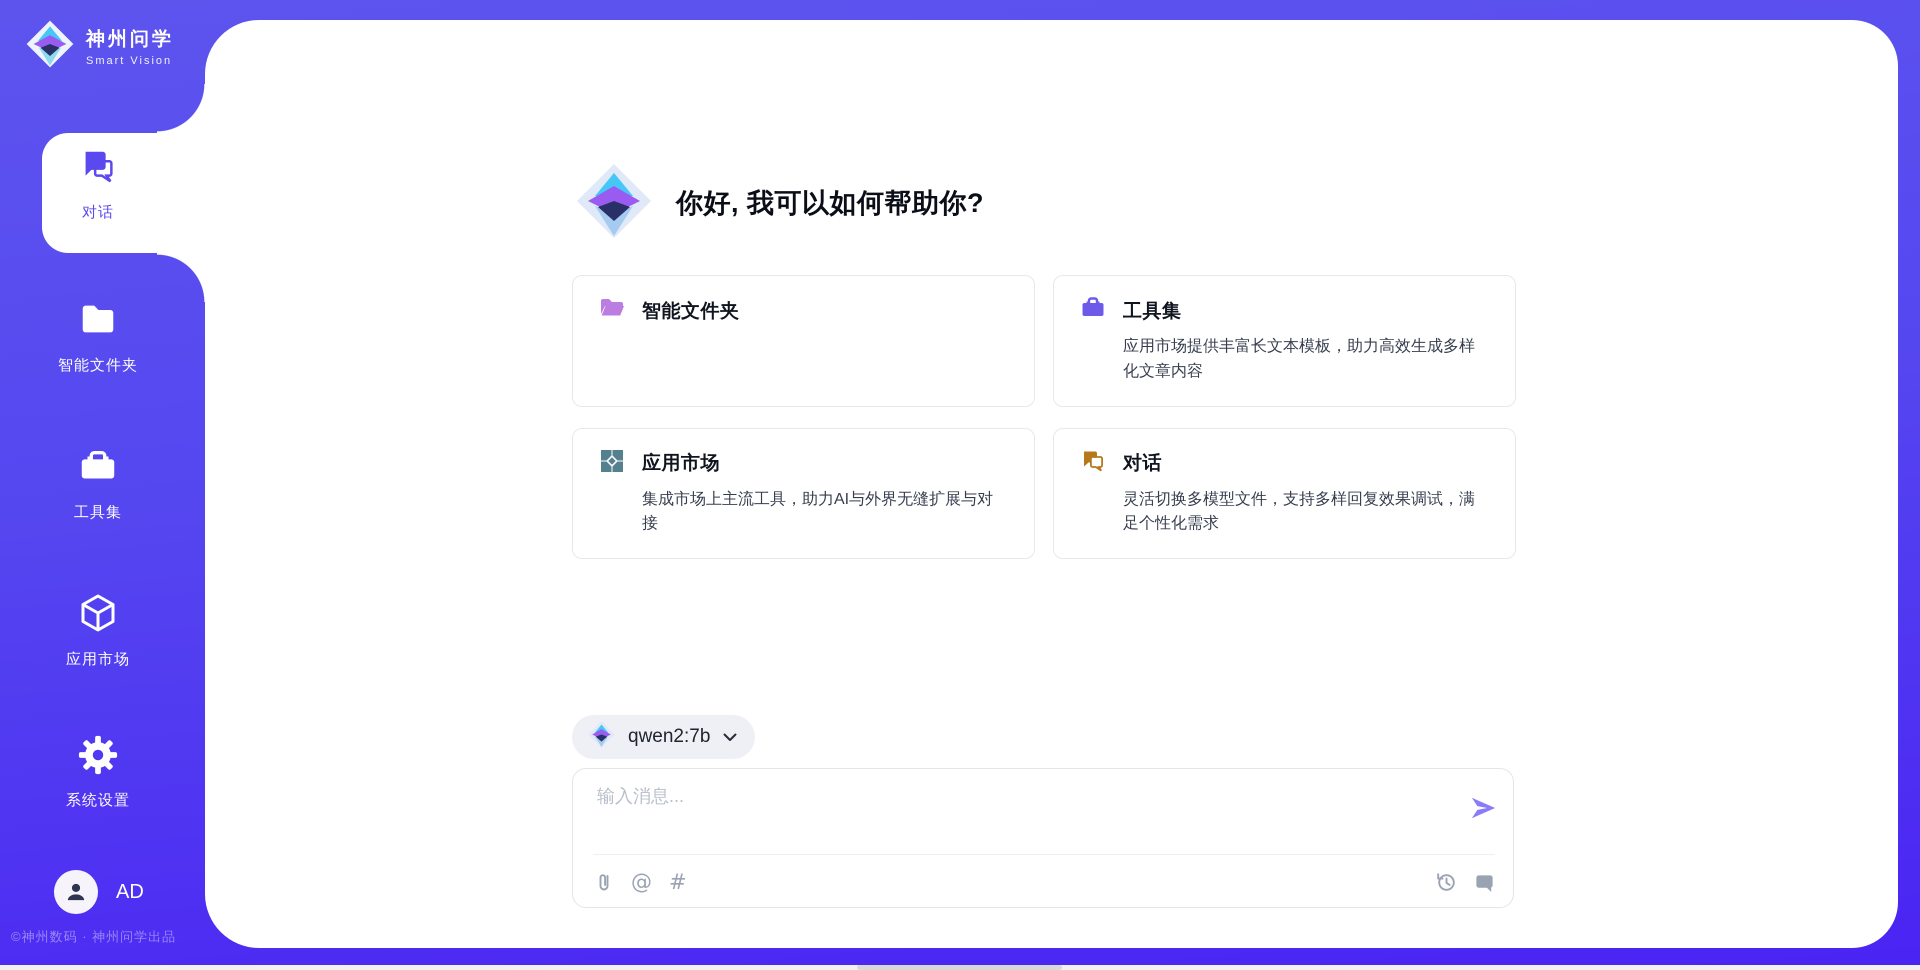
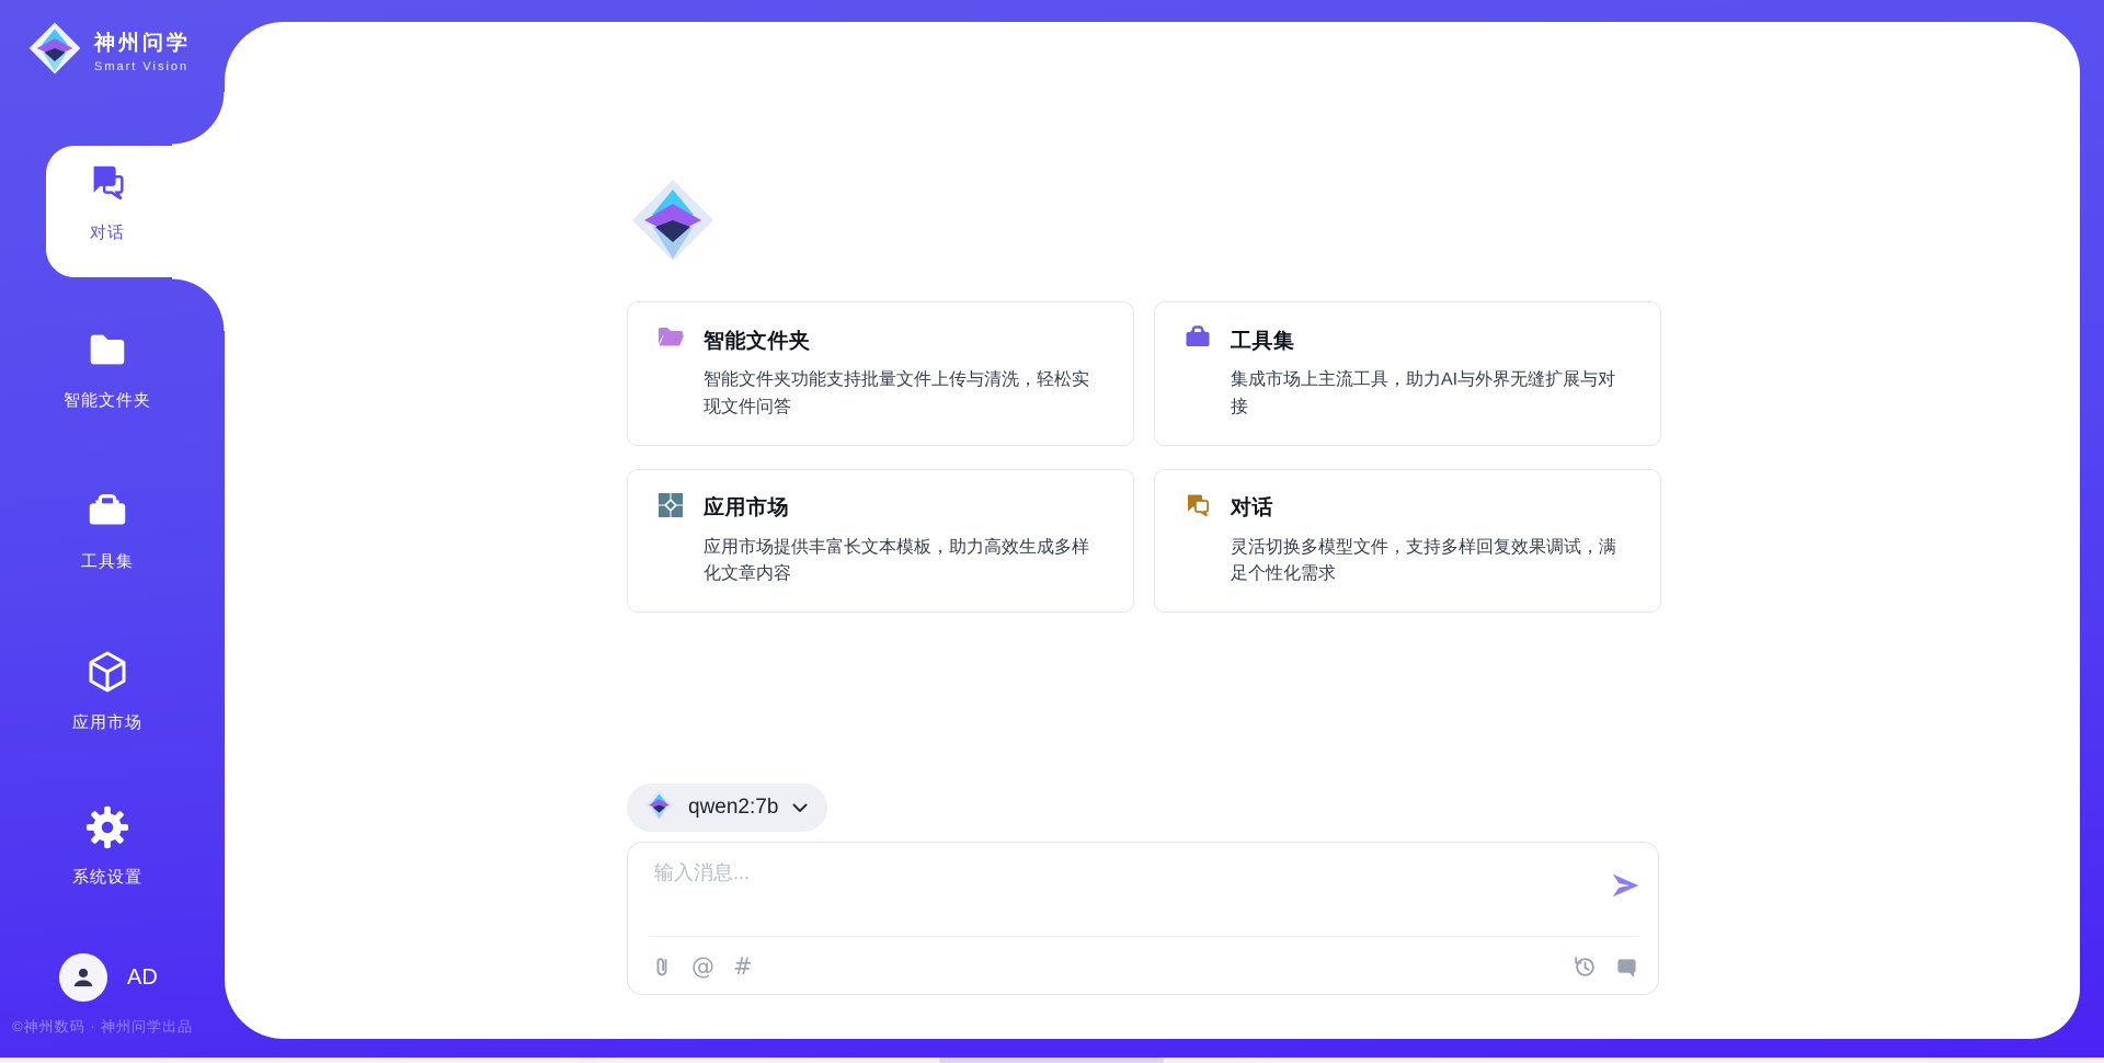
  神州问学
  Smart Vision
  对话
  智能文件夹
  工具集
  应用市场
  系统设置
  AD
  ©神州数码 · 神州问学出品
- 你好, 我可以如何帮助你?
  智能文件夹
+ 智能文件夹功能支持批量文件上传与清洗，轻松实现文件问答
  工具集
- 应用市场提供丰富长文本模板，助力高效生成多样化文章内容
+ 集成市场上主流工具，助力AI与外界无缝扩展与对接
  应用市场
- 集成市场上主流工具，助力AI与外界无缝扩展与对接
+ 应用市场提供丰富长文本模板，助力高效生成多样化文章内容
  对话
  灵活切换多模型文件，支持多样回复效果调试，满足个性化需求
  qwen2:7b
  输入消息...
  @
  #
